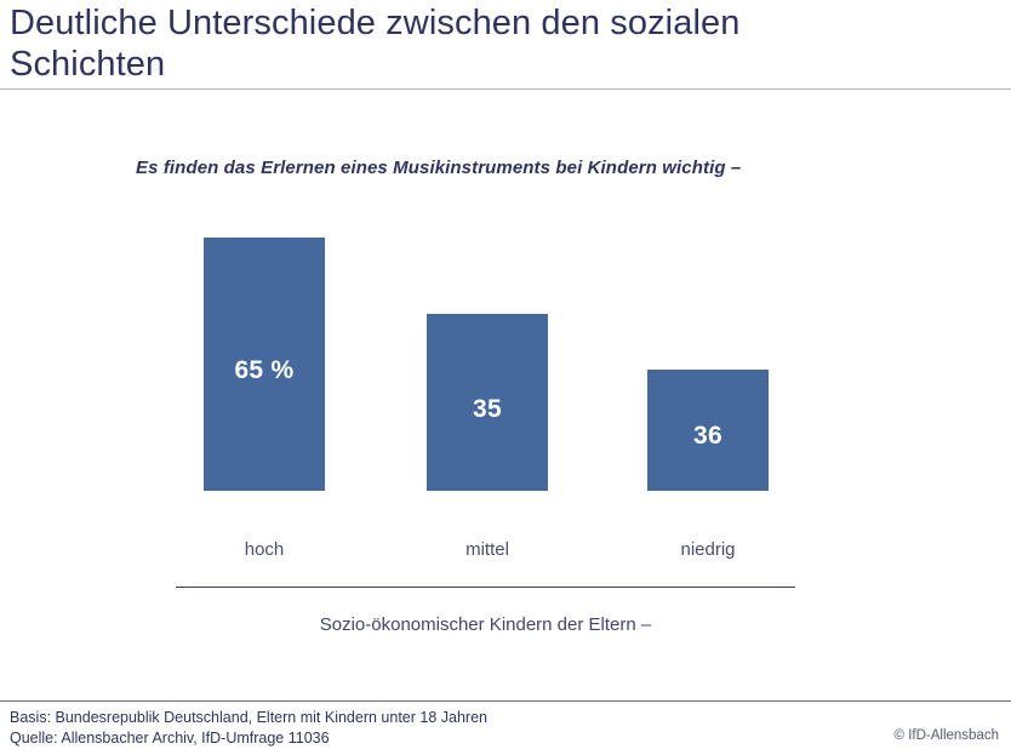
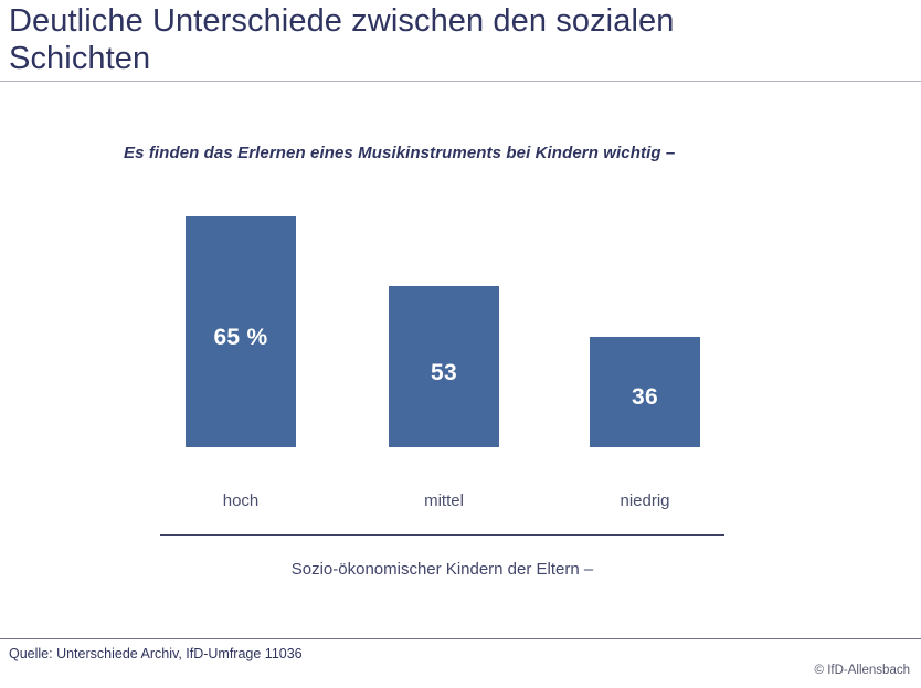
  Deutliche Unterschiede zwischen den sozialen
  Schichten
  Es finden das Erlernen eines Musikinstruments bei Kindern wichtig –
  65 %
  hoch
- 35
+ 53
  mittel
  36
  niedrig
  Sozio-ökonomischer Kindern der Eltern –
- Basis: Bundesrepublik Deutschland, Eltern mit Kindern unter 18 Jahren
- Quelle: Allensbacher Archiv, IfD-Umfrage 11036
+ Quelle: Unterschiede Archiv, IfD-Umfrage 11036
  © IfD-Allensbach
